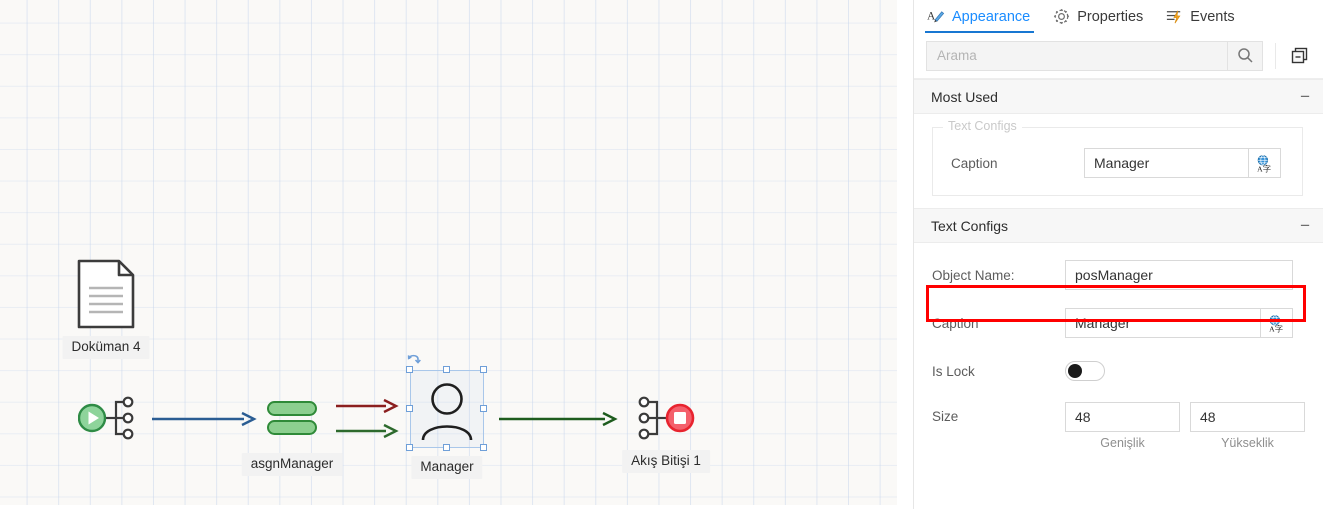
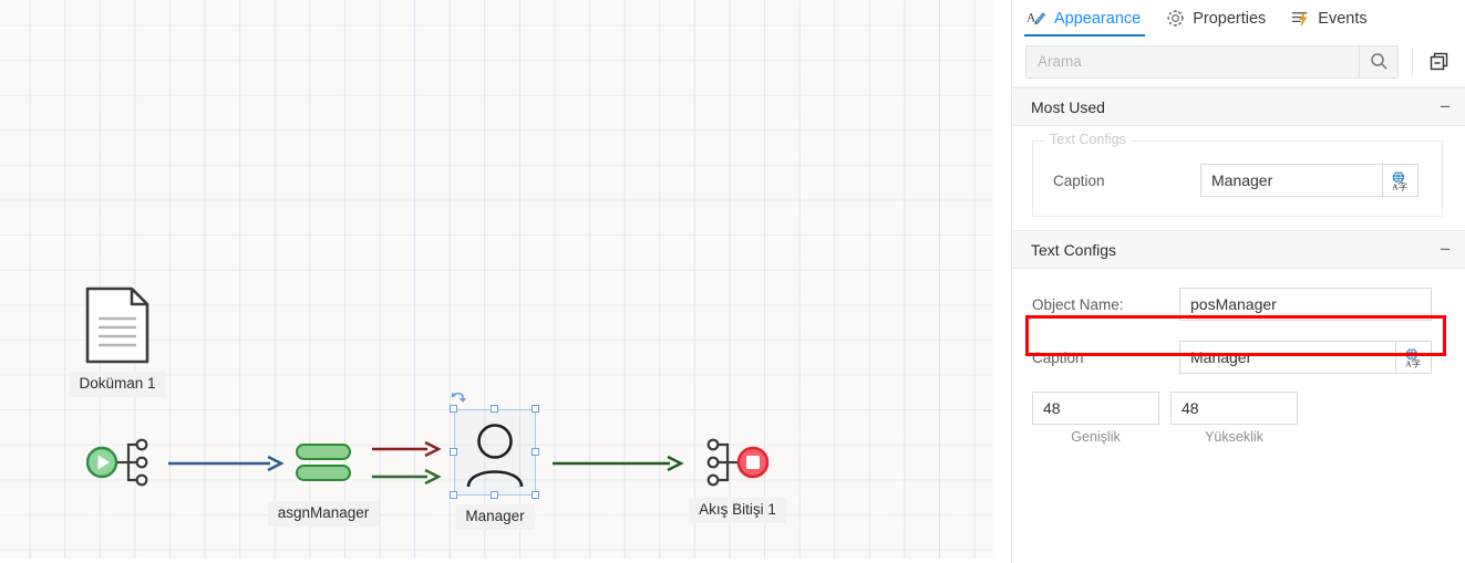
- Doküman 4
+ Doküman 1
  asgnManager
  Manager
  Akış Bitişi 1
  A
  Appearance
  Properties
  Events
  Arama
  Most Used
  −
  Text Configs
  Caption
  Manager
  A
  字
  Text Configs
  −
  Object Name:
  posManager
  Caption
  Manager
  A
  字
- Is Lock
- Size
  48
  Genişlik
  48
  Yükseklik
